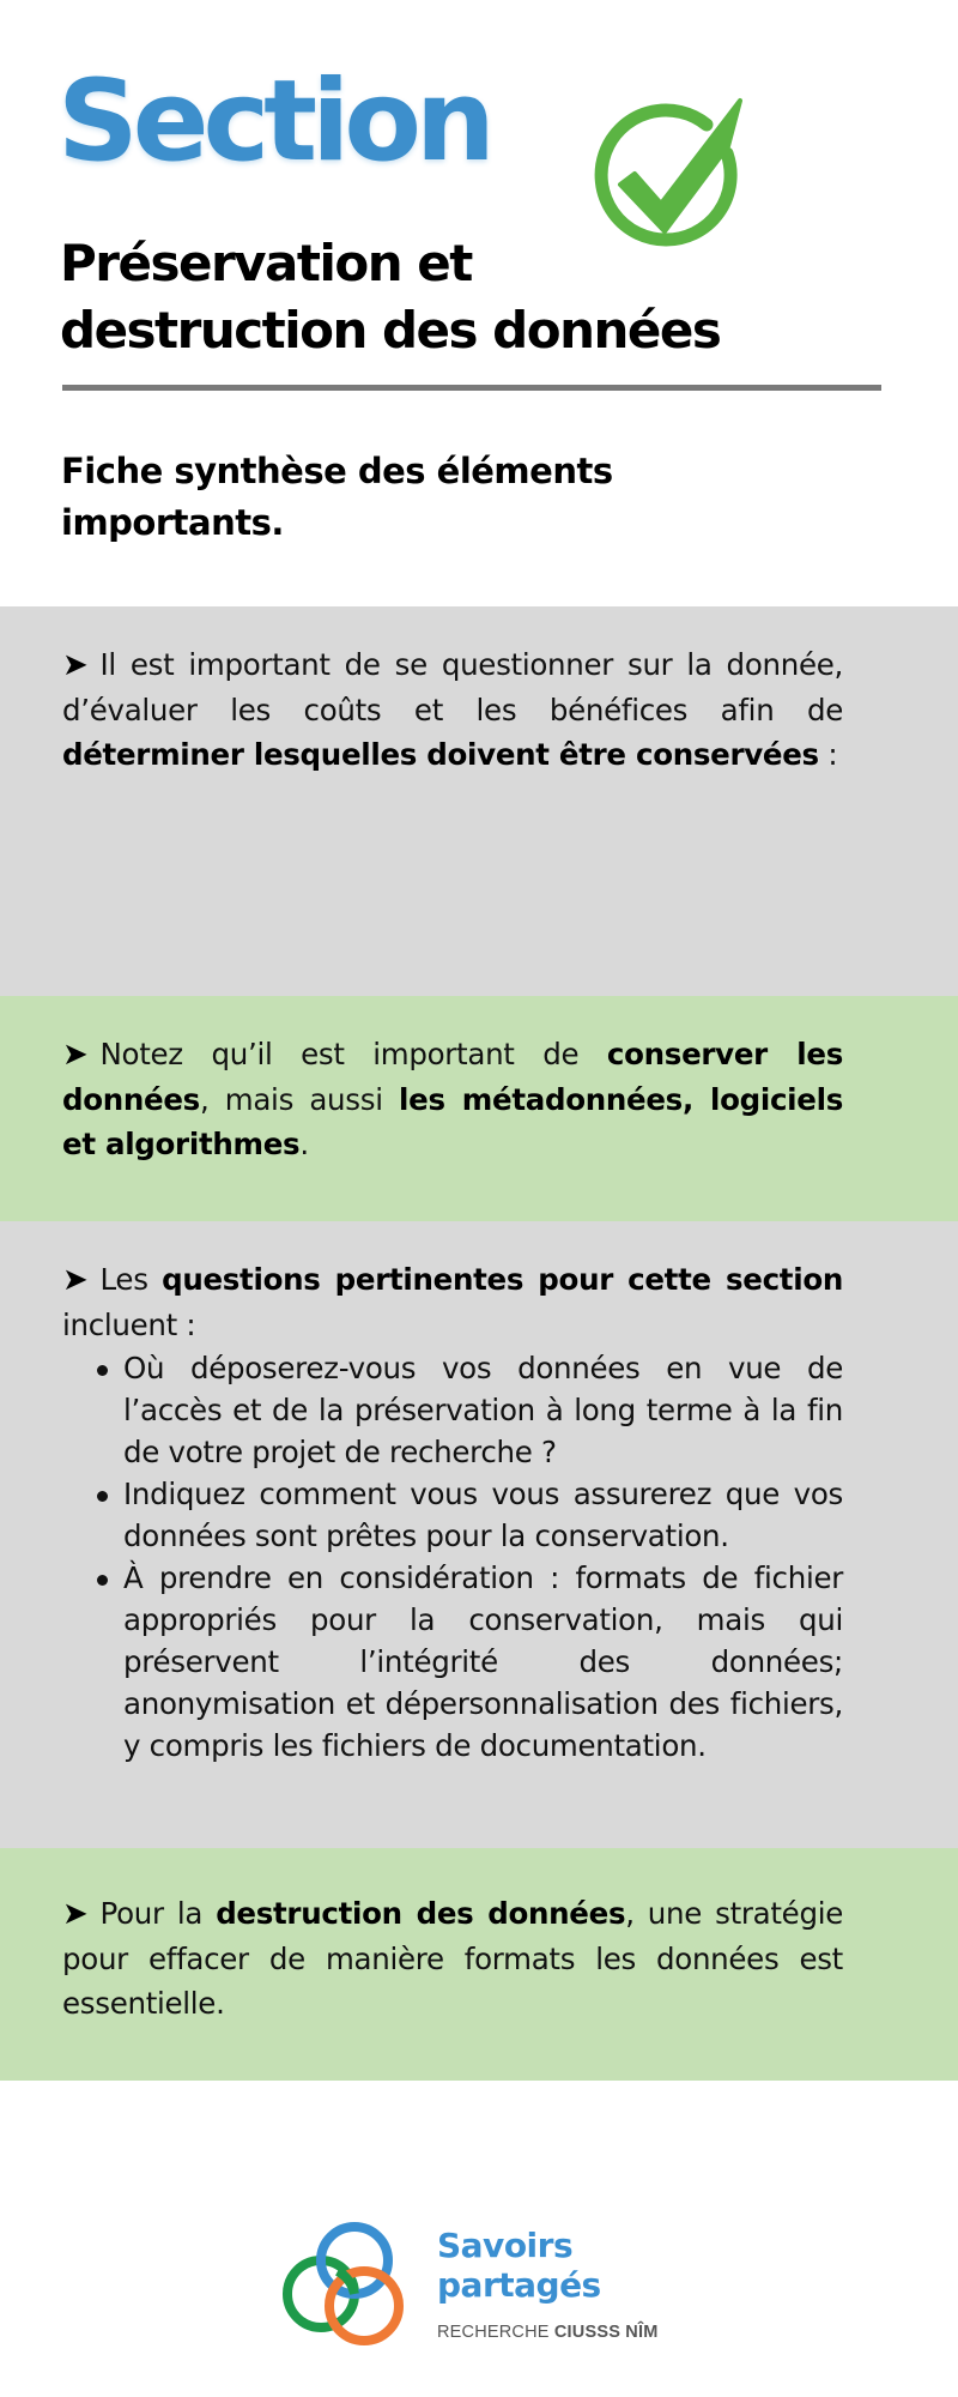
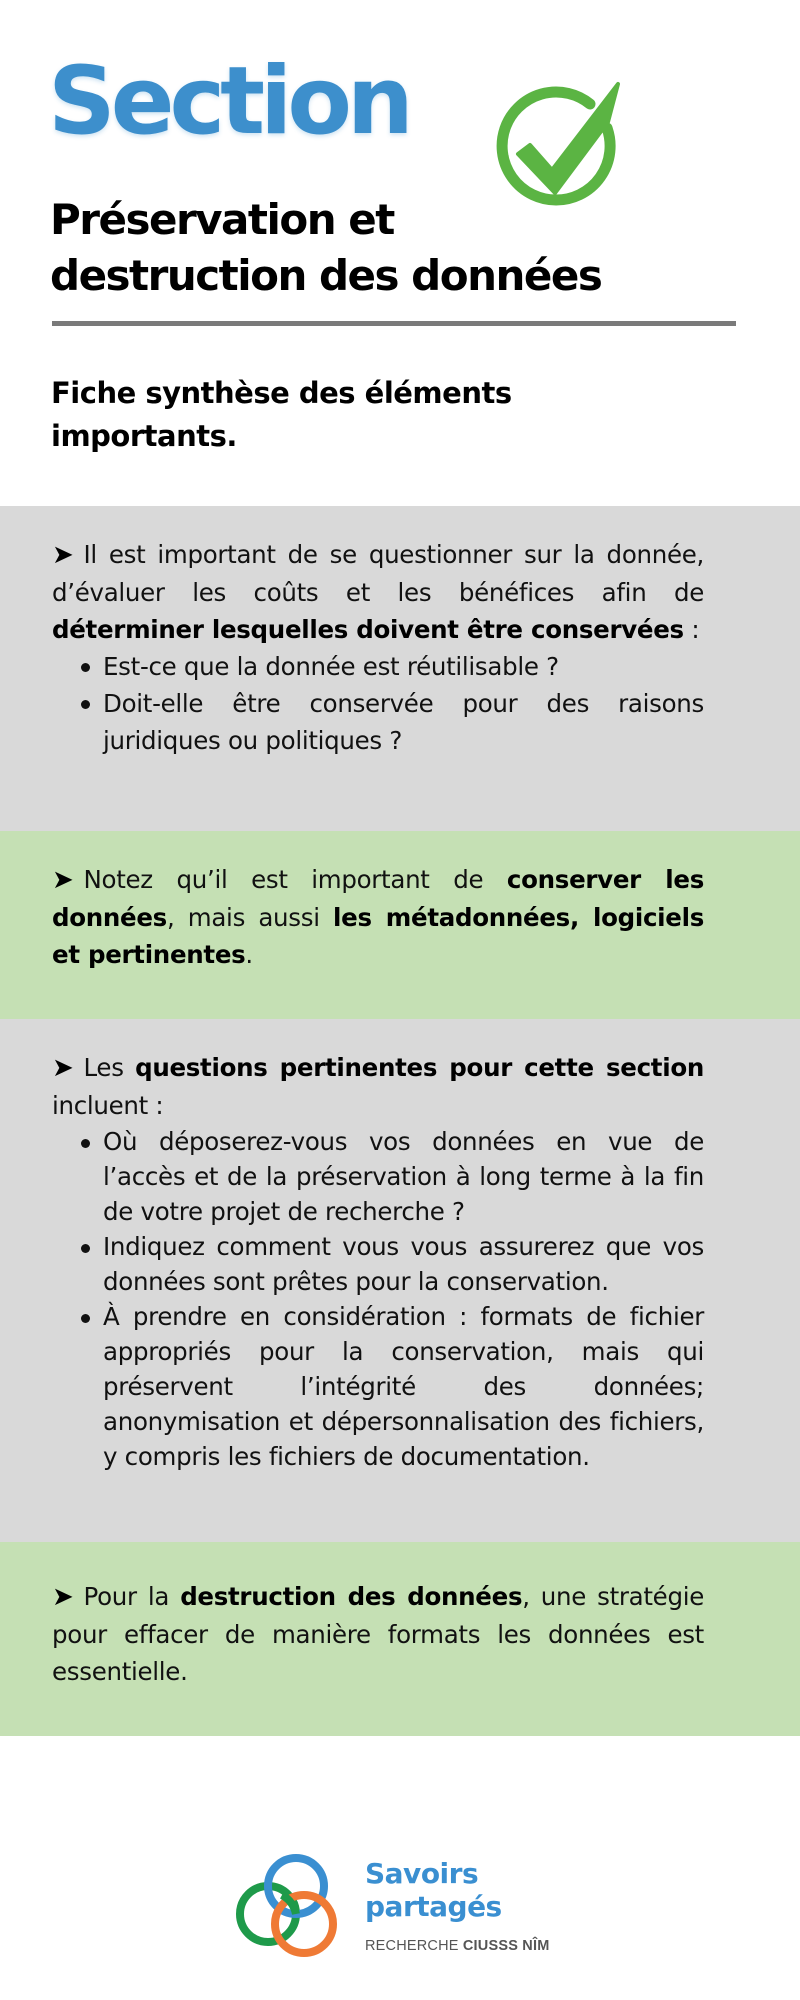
  Section
  Préservation et
  destruction des données
  Fiche synthèse des éléments
  importants.
  ➤ Il est important de se questionner sur la donnée, d’évaluer les coûts et les bénéfices afin de déterminer lesquelles doivent être conservées :
+ Est-ce que la donnée est réutilisable ?
+ Doit-elle être conservée pour des raisons juridiques ou politiques ?
- ➤ Notez qu’il est important de conserver les données, mais aussi les métadonnées, logiciels et algorithmes.
+ ➤ Notez qu’il est important de conserver les données, mais aussi les métadonnées, logiciels et pertinentes.
  ➤ Les questions pertinentes pour cette section incluent :
  Où déposerez-vous vos données en vue de l’accès et de la préservation à long terme à la fin de votre projet de recherche ?
  Indiquez comment vous vous assurerez que vos données sont prêtes pour la conservation.
  À prendre en considération : formats de fichier appropriés pour la conservation, mais qui préservent l’intégrité des données; anonymisation et dépersonnalisation des fichiers, y compris les fichiers de documentation.
  ➤ Pour la destruction des données, une stratégie pour effacer de manière formats les données est essentielle.
  Savoirs
  partagés
  RECHERCHE CIUSSS NÎM
